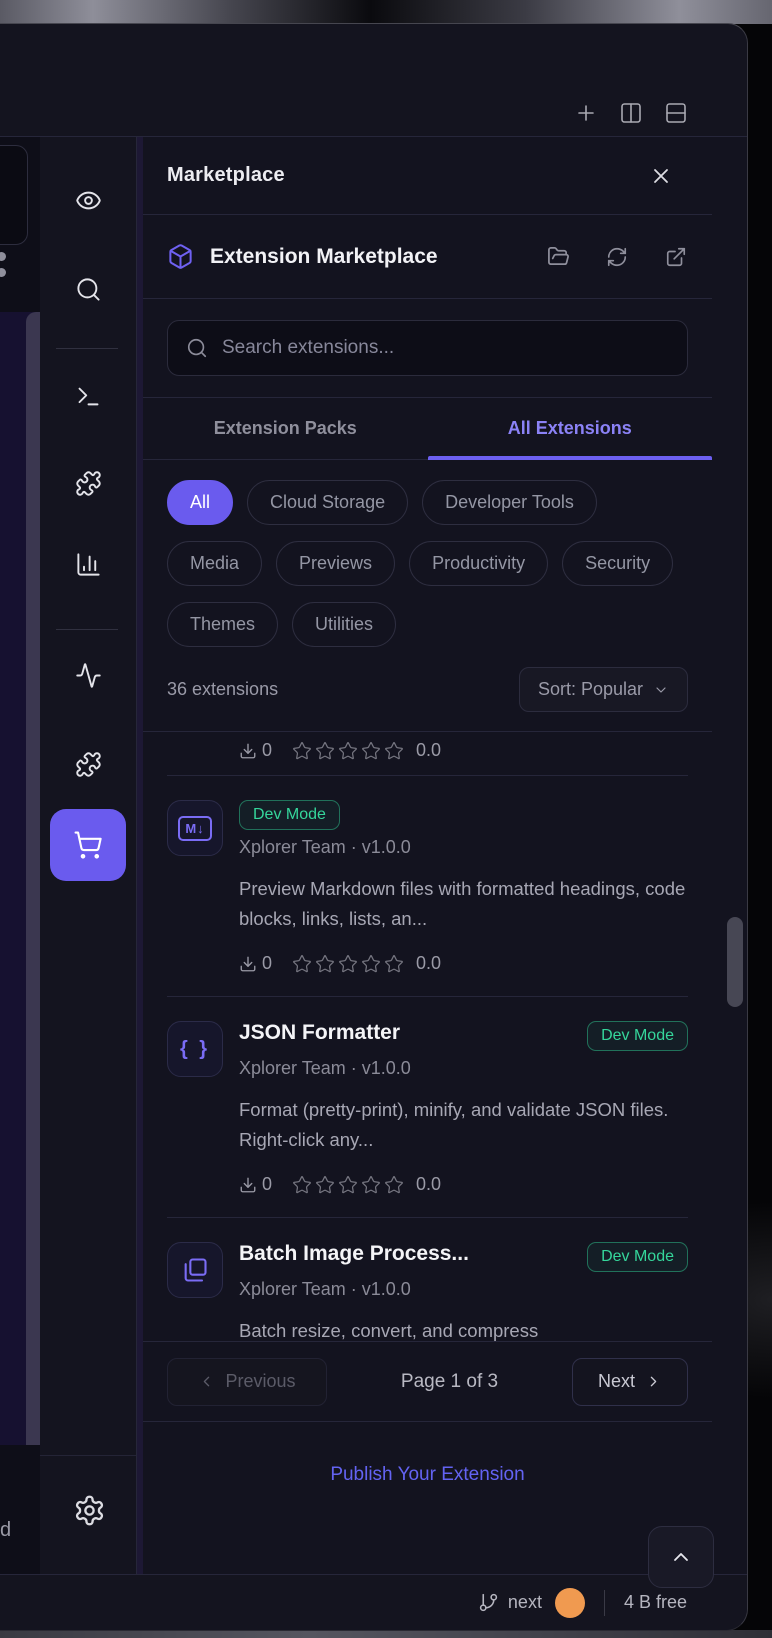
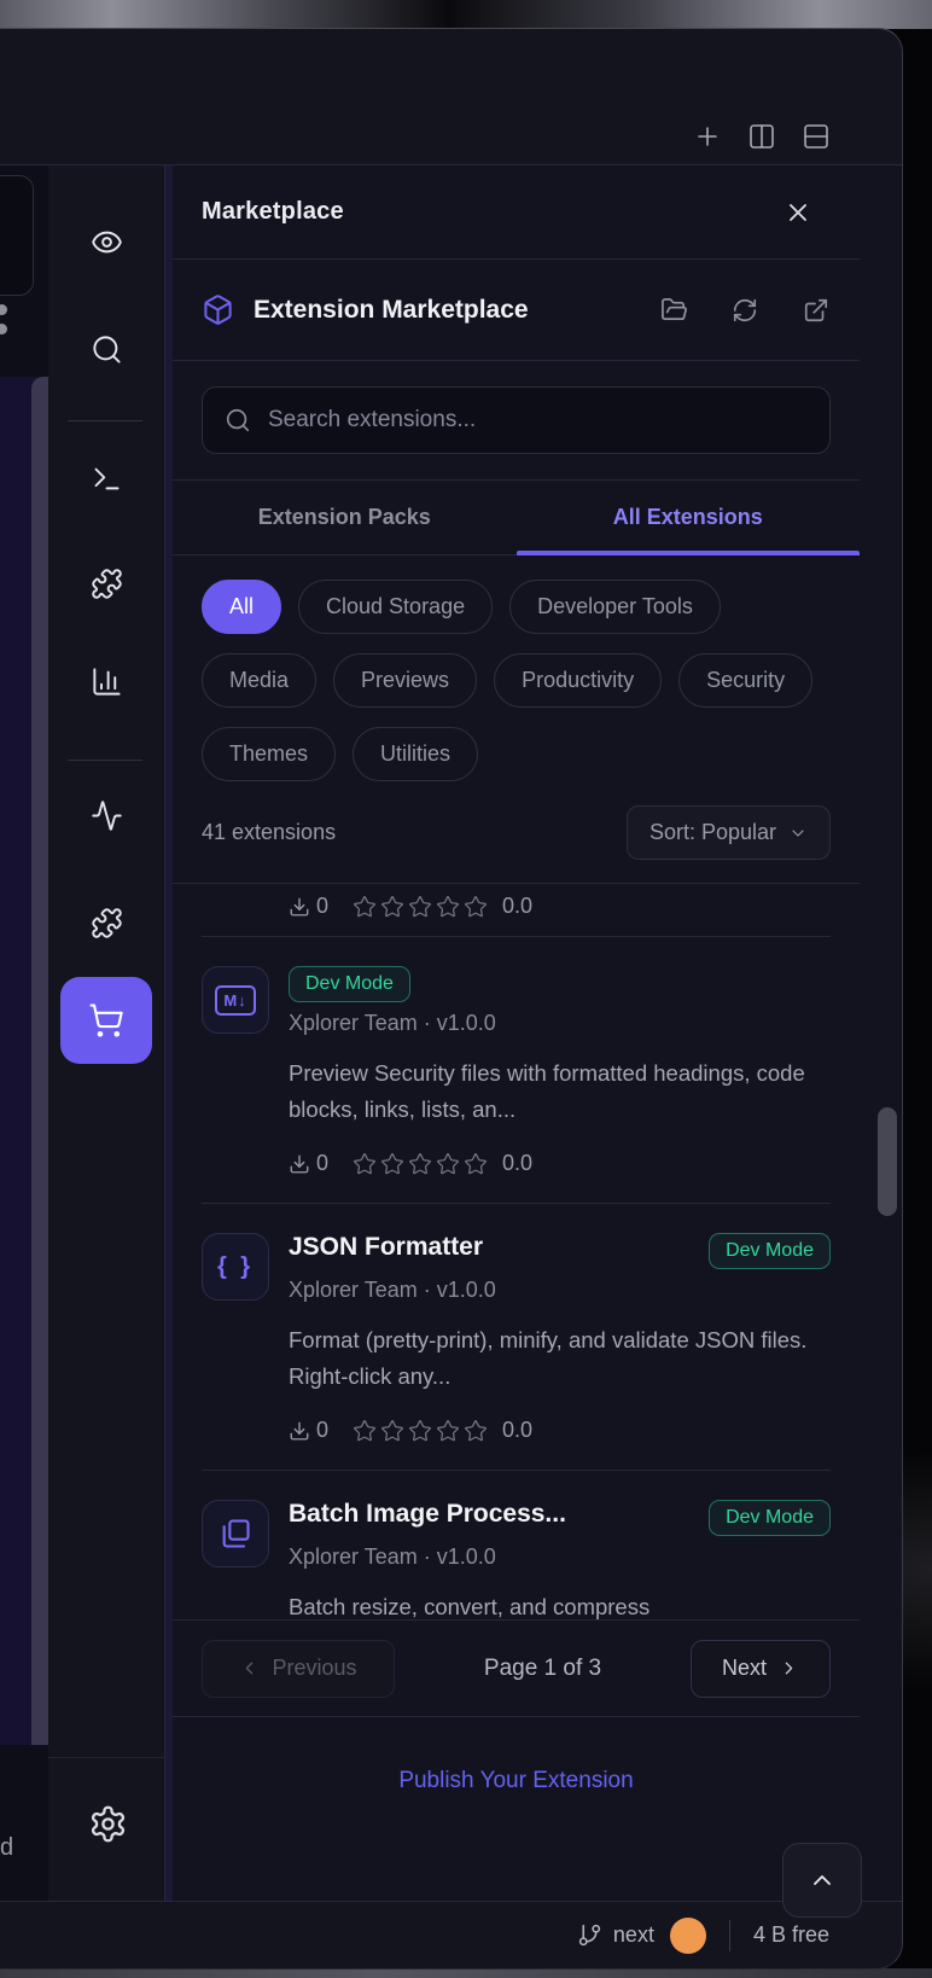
  d
  Marketplace
  Extension Marketplace
  Search extensions...
  Extension Packs
  All Extensions
  All
  Cloud Storage
  Developer Tools
  Media
  Previews
  Productivity
  Security
  Themes
  Utilities
- 36 extensions
+ 41 extensions
  Sort: Popular
  0
  0.0
  M↓
  Dev Mode
  Xplorer Team · v1.0.0
- Preview Markdown files with formatted headings, code blocks, links, lists, an...
+ Preview Security files with formatted headings, code blocks, links, lists, an...
  0
  0.0
  { }
  JSON Formatter
  Dev Mode
  Xplorer Team · v1.0.0
  Format (pretty-print), minify, and validate JSON files. Right-click any...
  0
  0.0
  Batch Image Process...
  Dev Mode
  Xplorer Team · v1.0.0
  Batch resize, convert, and compress
  Previous
  Page 1 of 3
  Next
  Publish Your Extension
  next
  4 B free
